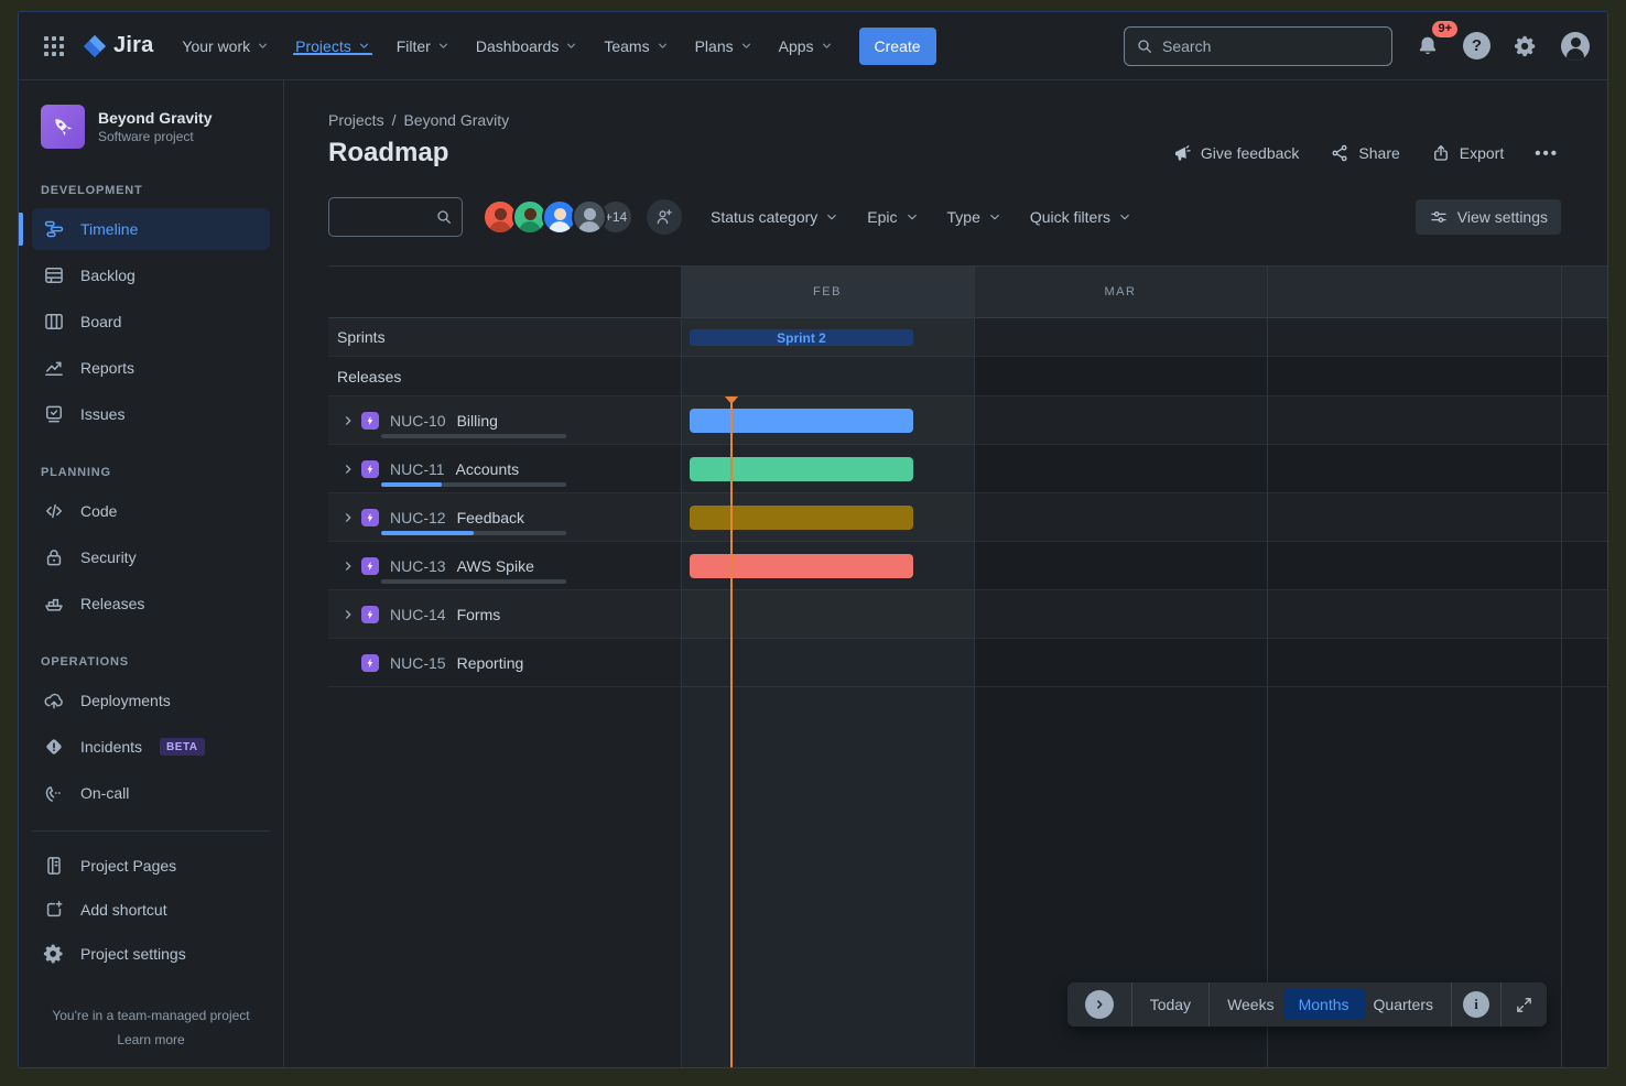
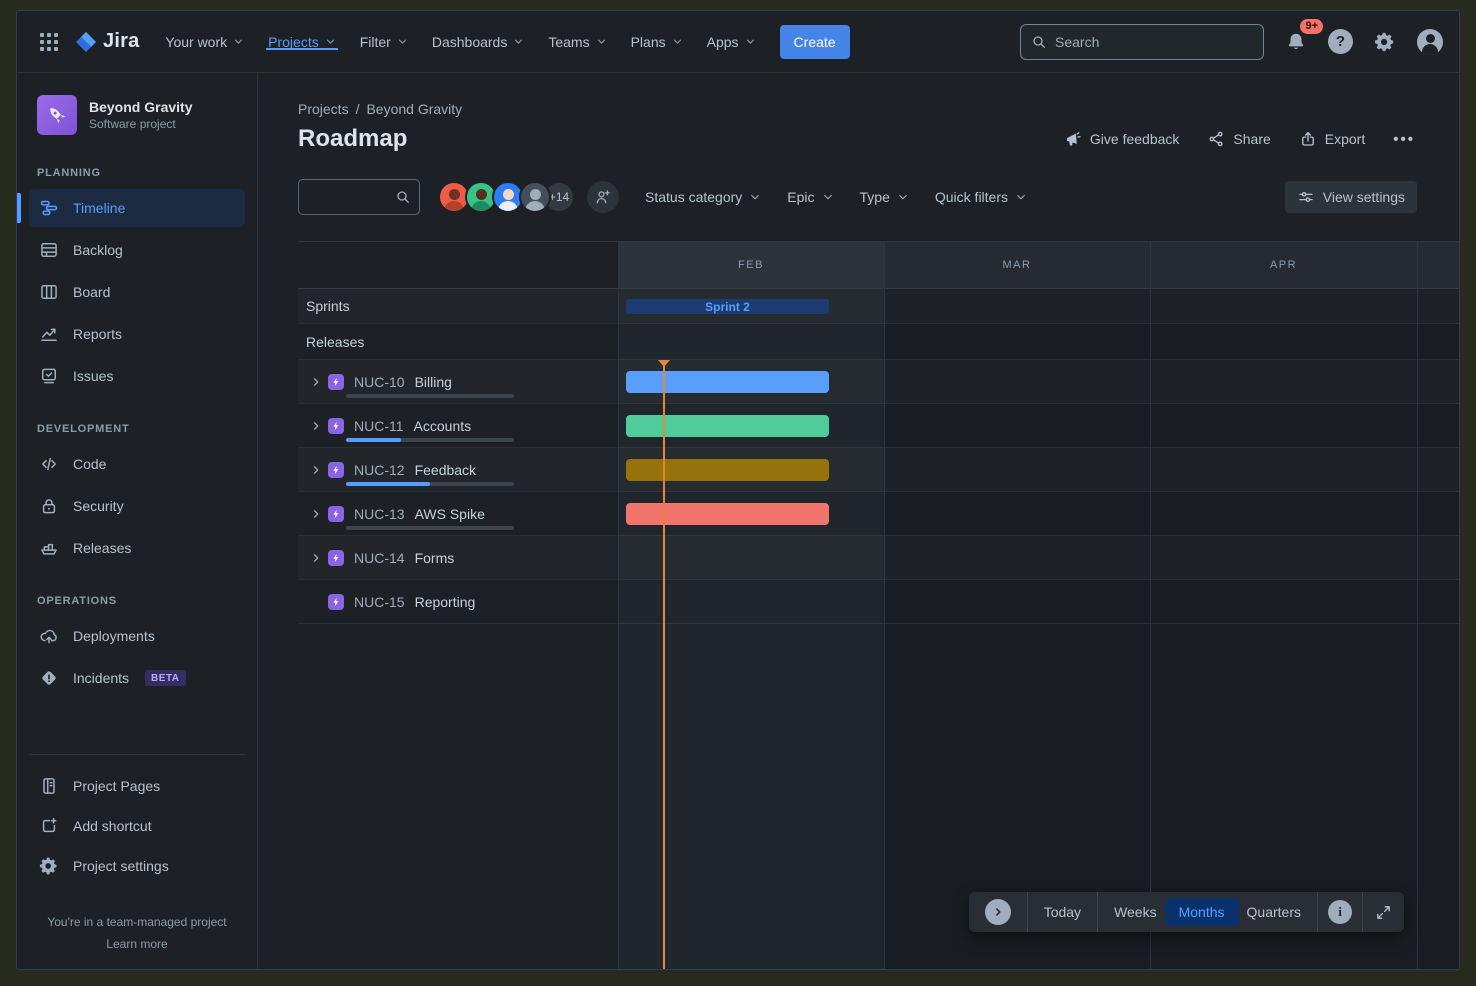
  Jira
  Your work
  Projects
  Filter
  Dashboards
  Teams
  Plans
  Apps
  Create
  Search
  9+
  ?
  Beyond Gravity
  Software project
- DEVELOPMENT
+ PLANNING
  Timeline
  Backlog
  Board
  Reports
  Issues
- PLANNING
+ DEVELOPMENT
  Code
  Security
  Releases
  OPERATIONS
  Deployments
  Incidents
  BETA
- On-call
  Project Pages
  Add shortcut
  Project settings
  You're in a team-managed project
  Learn more
  Projects
  /
  Beyond Gravity
  Roadmap
  Give feedback
  Share
  Export
  •••
  +14
  Status category
  Epic
  Type
  Quick filters
  View settings
  Sprints
  Sprint 2
  Releases
  NUC-10
  Billing
  NUC-11
  Accounts
  NUC-12
  Feedback
  NUC-13
  AWS Spike
  NUC-14
  Forms
  NUC-15
  Reporting
  FEB
  MAR
+ APR
  Today
  Weeks
  Months
  Quarters
  i
